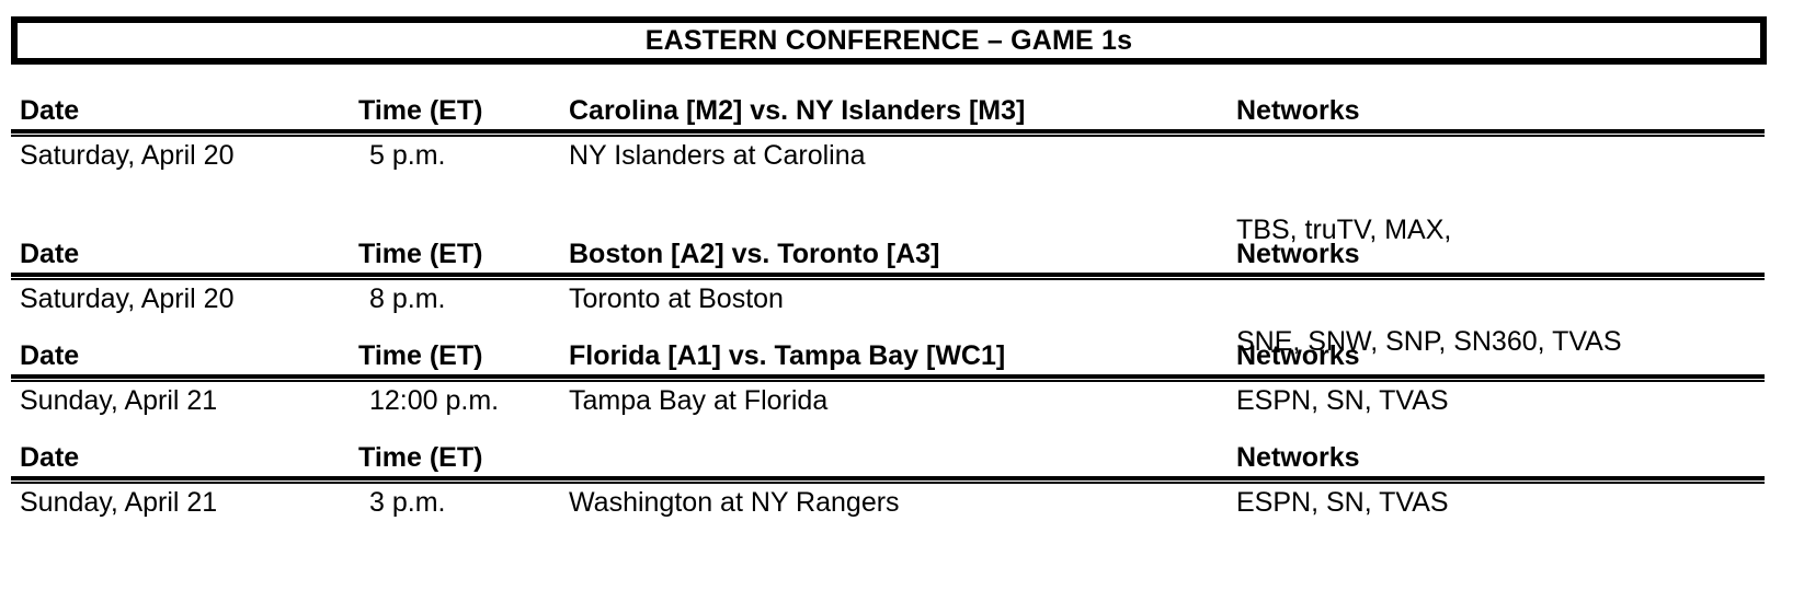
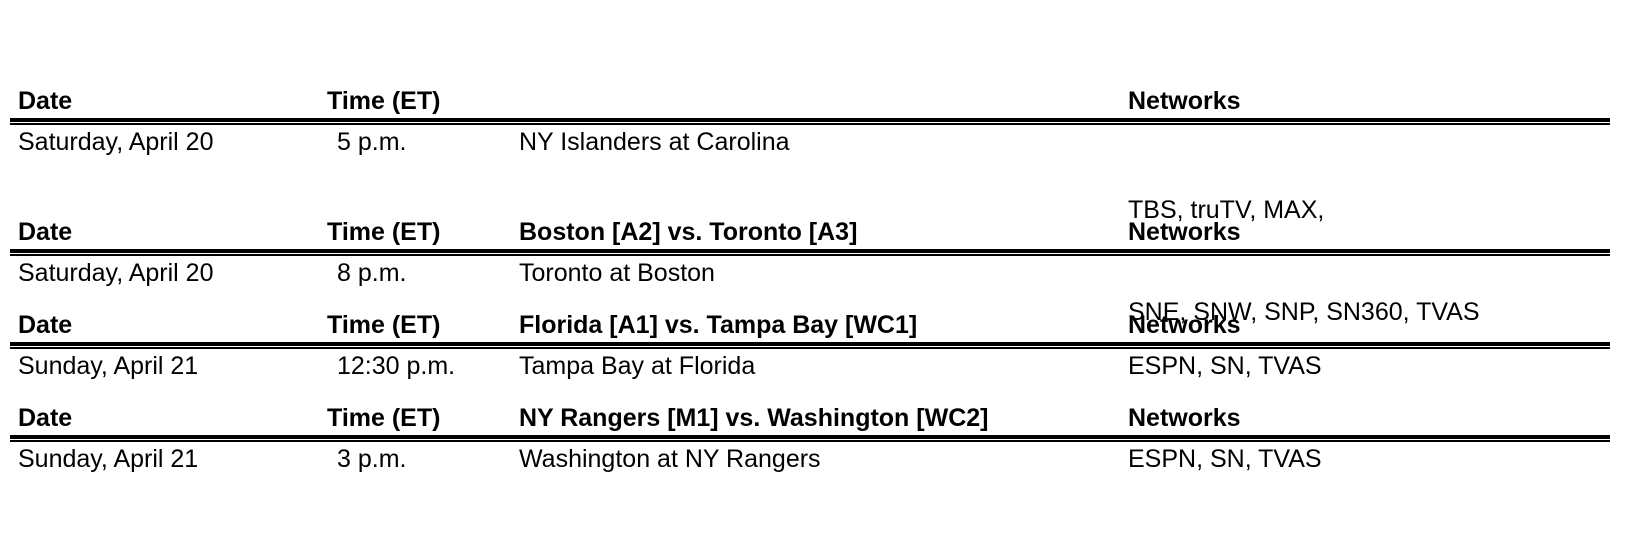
- EASTERN CONFERENCE – GAME 1s
  Date
  Time (ET)
- Carolina [M2] vs. NY Islanders [M3]
  Networks
  Saturday, April 20
  5 p.m.
  NY Islanders at Carolina
  TBS, truTV, MAX,
  SNE, SNW, SNP, SN360, TVAS
  Date
  Time (ET)
  Boston [A2] vs. Toronto [A3]
  Networks
  Saturday, April 20
  8 p.m.
  Toronto at Boston
  Date
  Time (ET)
  Florida [A1] vs. Tampa Bay [WC1]
  Networks
  Sunday, April 21
- 12:00 p.m.
+ 12:30 p.m.
  Tampa Bay at Florida
  ESPN, SN, TVAS
  Date
  Time (ET)
+ NY Rangers [M1] vs. Washington [WC2]
  Networks
  Sunday, April 21
  3 p.m.
  Washington at NY Rangers
  ESPN, SN, TVAS
